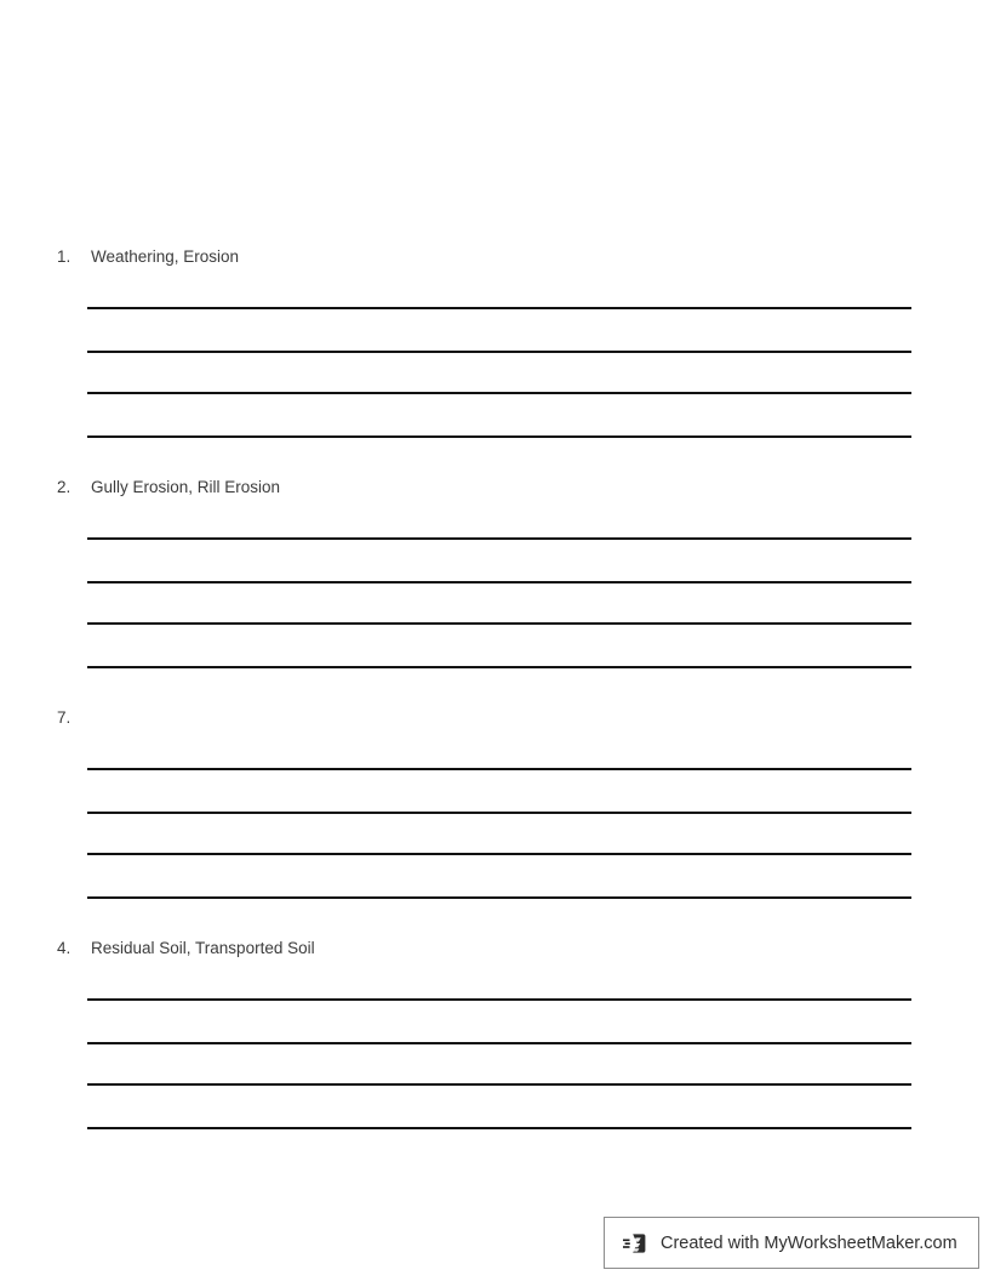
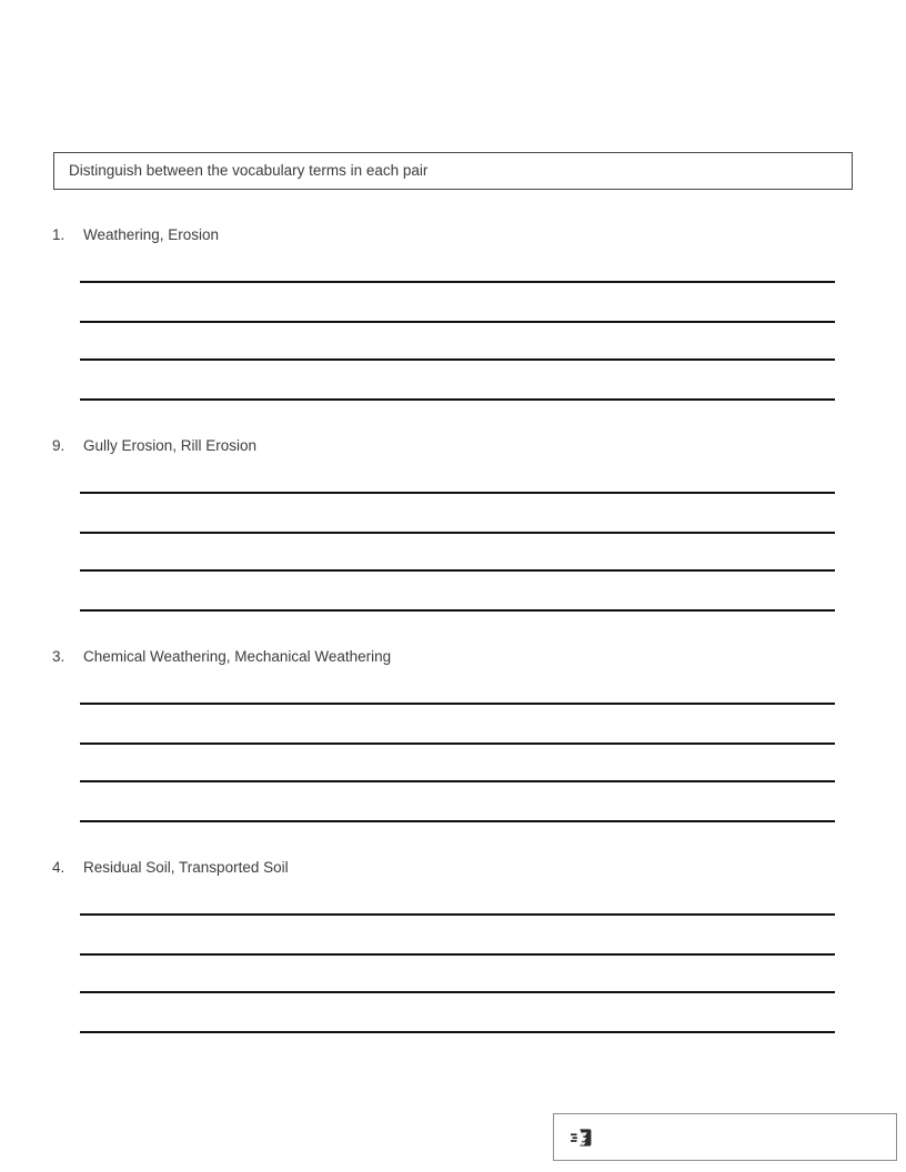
+ Distinguish between the vocabulary terms in each pair
  1.
  Weathering, Erosion
- 2.
+ 9.
  Gully Erosion, Rill Erosion
- 7.
+ 3.
+ Chemical Weathering, Mechanical Weathering
  4.
  Residual Soil, Transported Soil
- Created with MyWorksheetMaker.com
